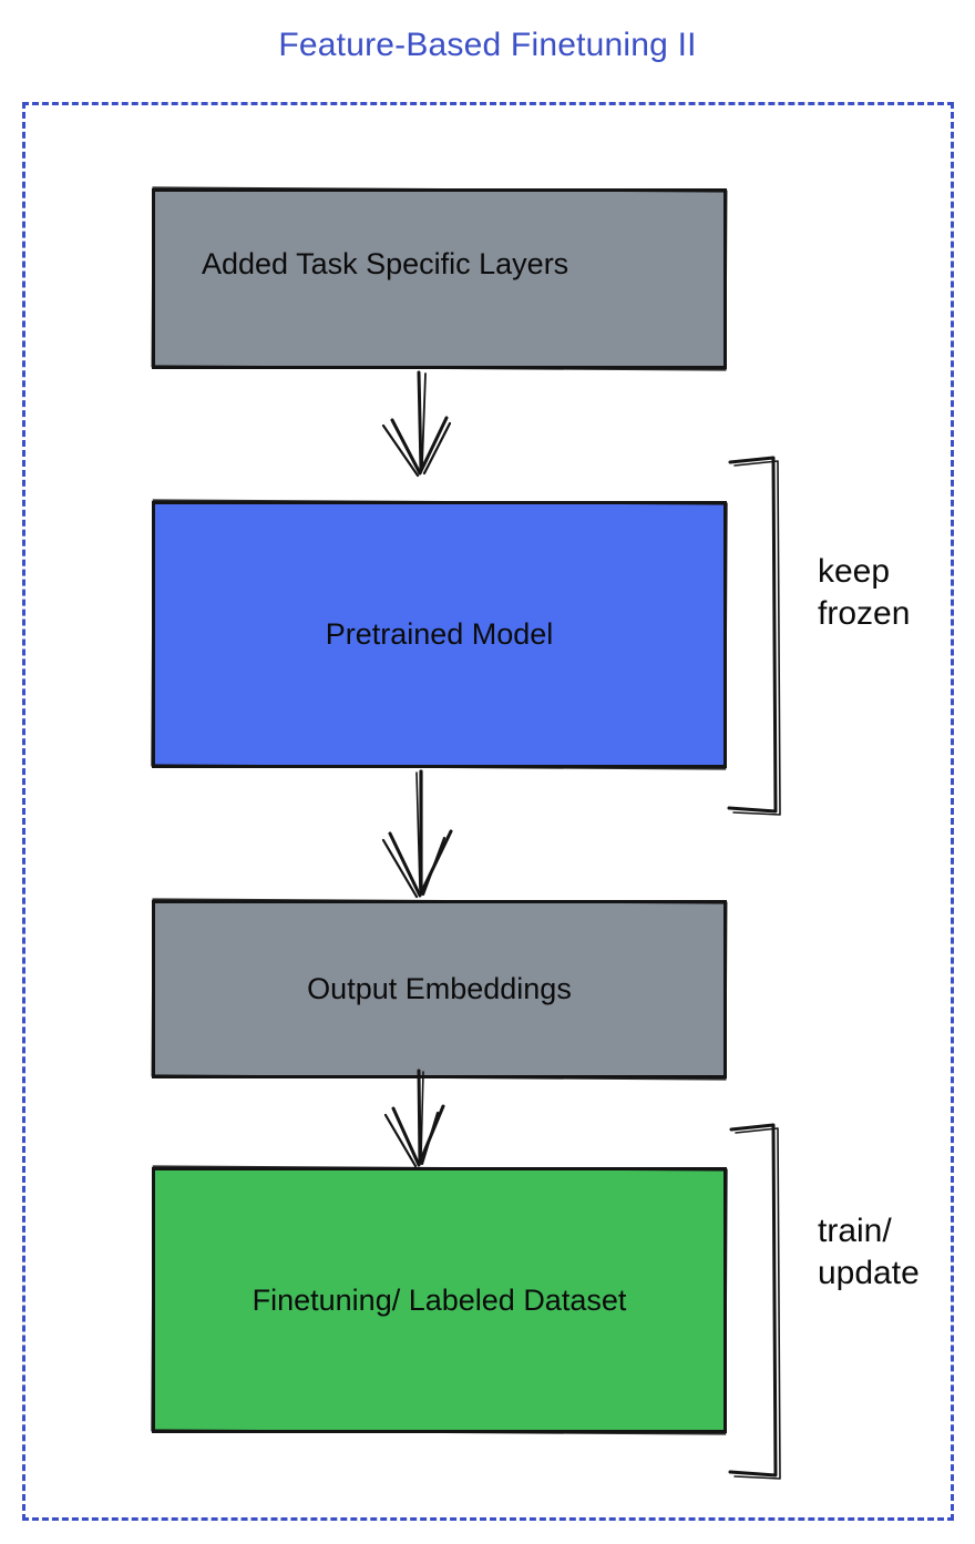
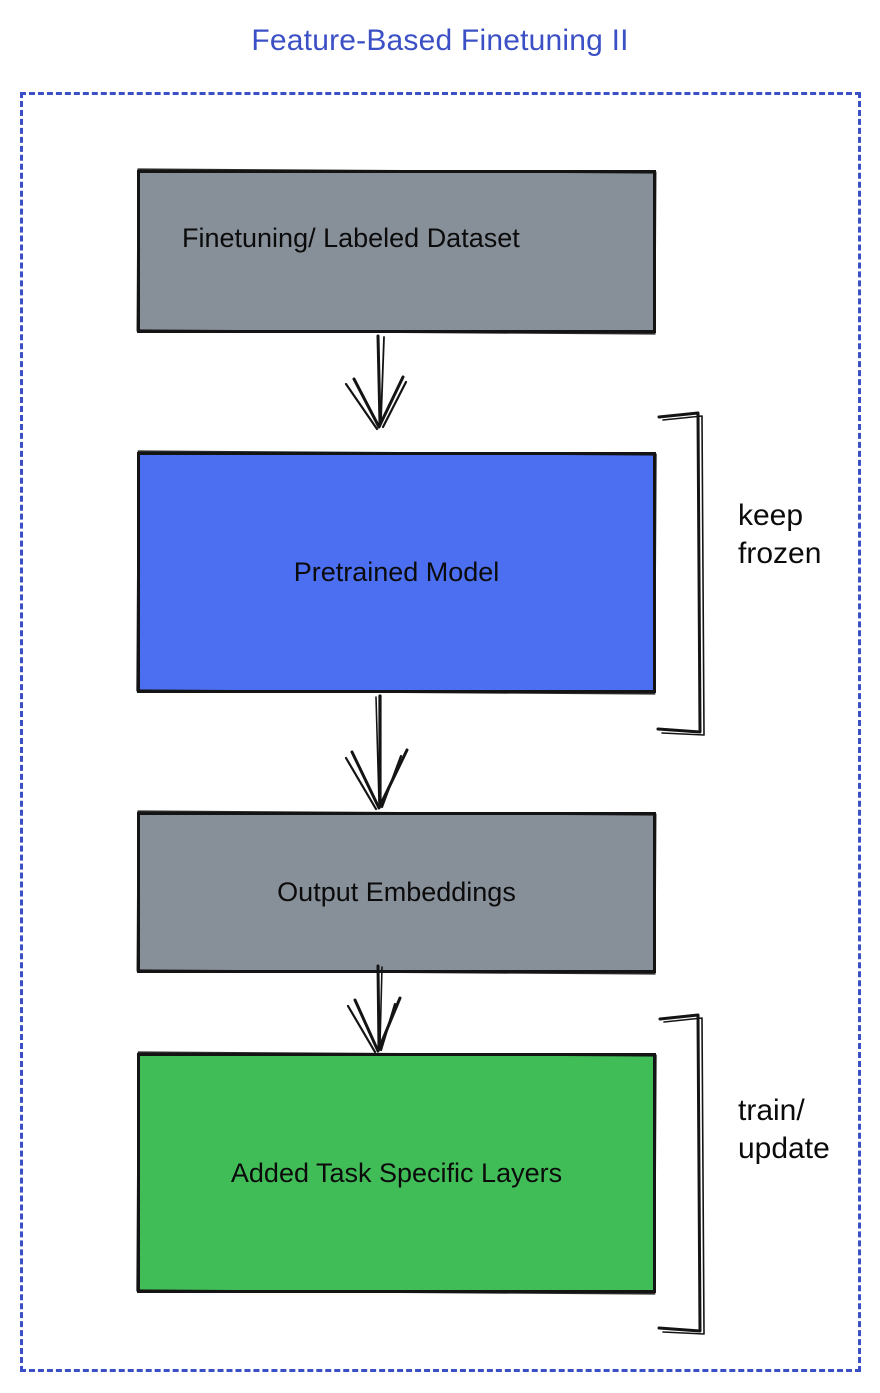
  Feature-Based Finetuning II
- Added Task Specific Layers
+ Finetuning/ Labeled Dataset
  Pretrained Model
  Output Embeddings
- Finetuning/ Labeled Dataset
+ Added Task Specific Layers
  keep
  frozen
  train/
  update
